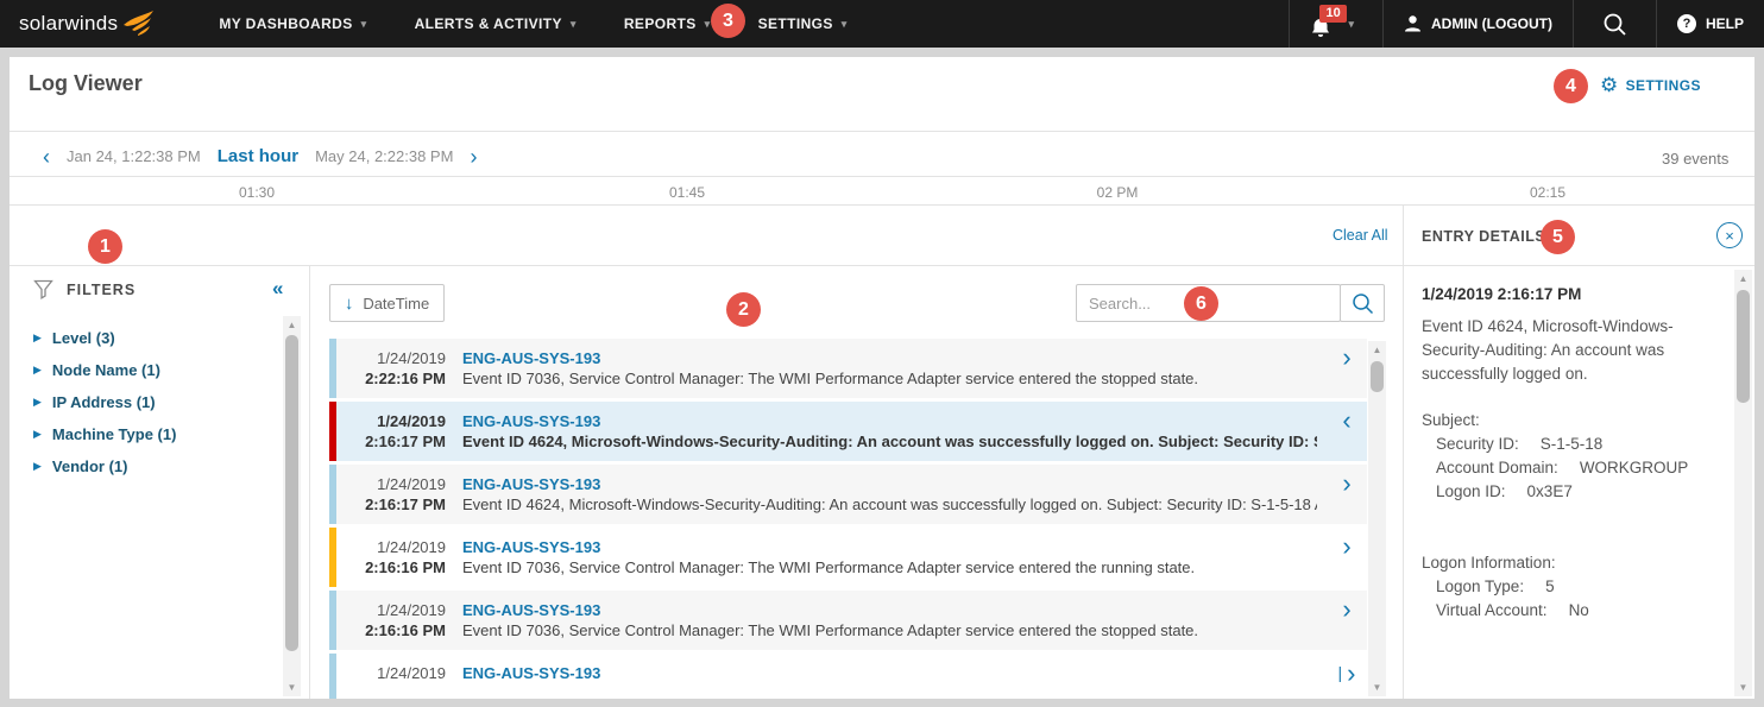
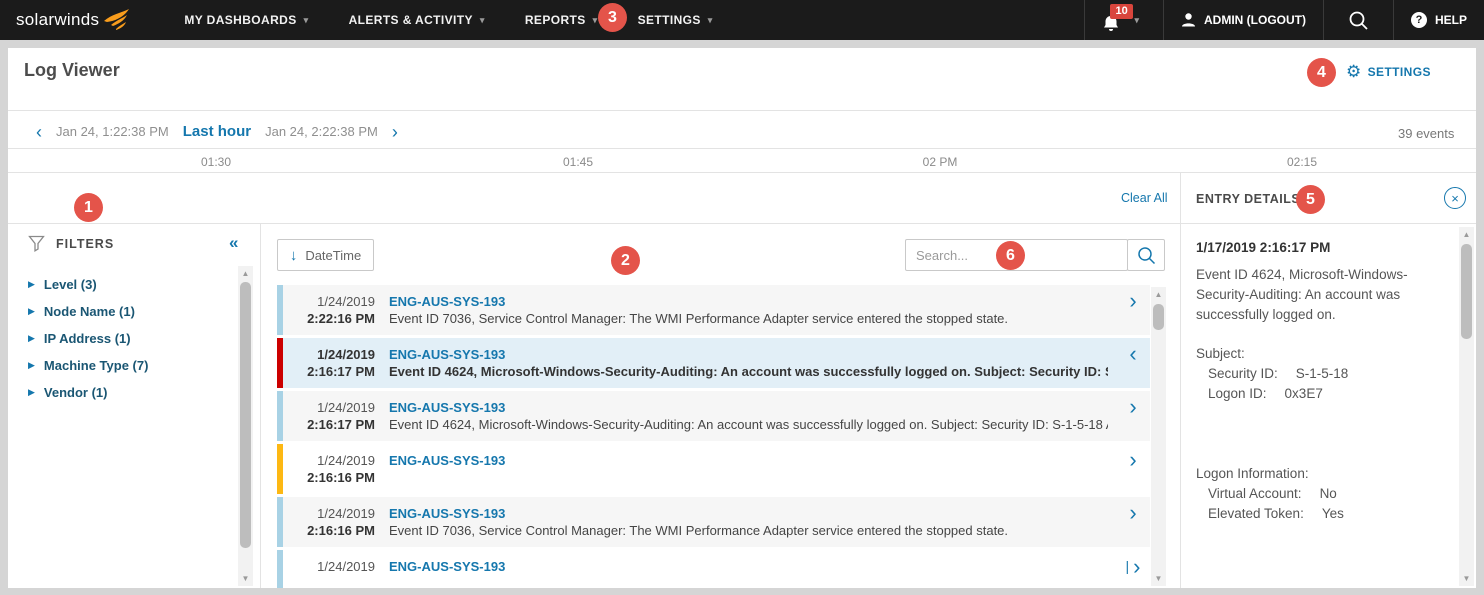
  solarwinds
  MY DASHBOARDS
  ▾
  ALERTS & ACTIVITY
  ▾
  REPORTS
  ▾
  SETTINGS
  ▾
  10
  ▾
  ADMIN (LOGOUT)
  ?
  HELP
  Log Viewer
  ⚙
  SETTINGS
  ‹
  Jan 24, 1:22:38 PM
  Last hour
- May 24, 2:22:38 PM
+ Jan 24, 2:22:38 PM
  ›
  39 events
  01:30
  01:45
  02 PM
  02:15
  Clear All
  ENTRY DETAIL
  ×
  FILTERS
  «
  ▶
  Level (3)
  ▶
  Node Name (1)
  ▶
  IP Address (1)
  ▶
- Machine Type (1)
+ Machine Type (7)
  ▶
  Vendor (1)
  ▲
  ▼
  ↓
  DateTime
  Search...
  1/24/2019
  2:22:16 PM
  ENG-AUS-SYS-193
  Event ID 7036, Service Control Manager: The WMI Performance Adapter service entered the stopped state.
  ›
  1/24/2019
  2:16:17 PM
  ENG-AUS-SYS-193
  Event ID 4624, Microsoft-Windows-Security-Auditing: An account was successfully logged on. Subject: Security ID:
  ‹
  1/24/2019
  2:16:17 PM
  ENG-AUS-SYS-193
  Event ID 4624, Microsoft-Windows-Security-Auditing: An account was successfully logged on. Subject: Security ID: S-1-5-18
  ›
  1/24/2019
  2:16:16 PM
  ENG-AUS-SYS-193
- Event ID 7036, Service Control Manager: The WMI Performance Adapter service entered the running state.
  ›
  1/24/2019
  2:16:16 PM
  ENG-AUS-SYS-193
  Event ID 7036, Service Control Manager: The WMI Performance Adapter service entered the stopped state.
  ›
  1/24/2019
  ENG-AUS-SYS-193
  | ›
  ▲
  ▼
- 1/24/2019 2:16:17 PM
+ 1/17/2019 2:16:17 PM
  Event ID 4624, Microsoft-Windows-Security-Auditing: An account was successfully logged on.
  Subject:
  Security ID: S-1-5-18
- Account Domain: WORKGROUP
  Logon ID: 0x3E7
  Logon Information:
- Logon Type: 5
  Virtual Account: No
+ Elevated Token: Yes
  ▲
  ▼
  1
  2
  3
  4
  5
  6
